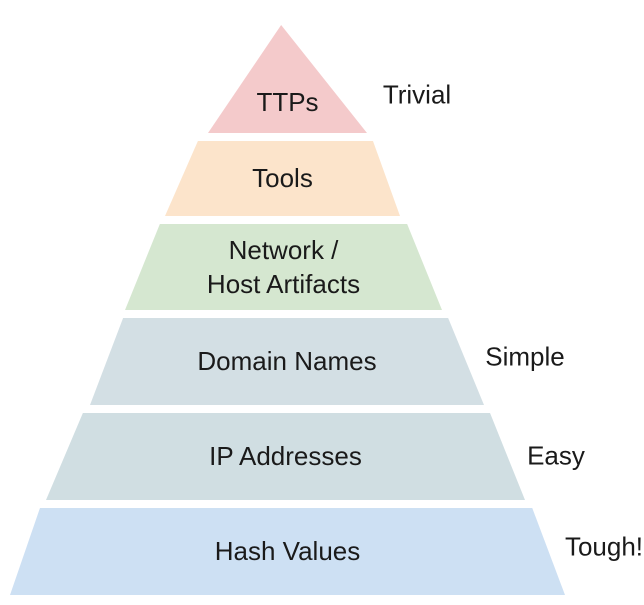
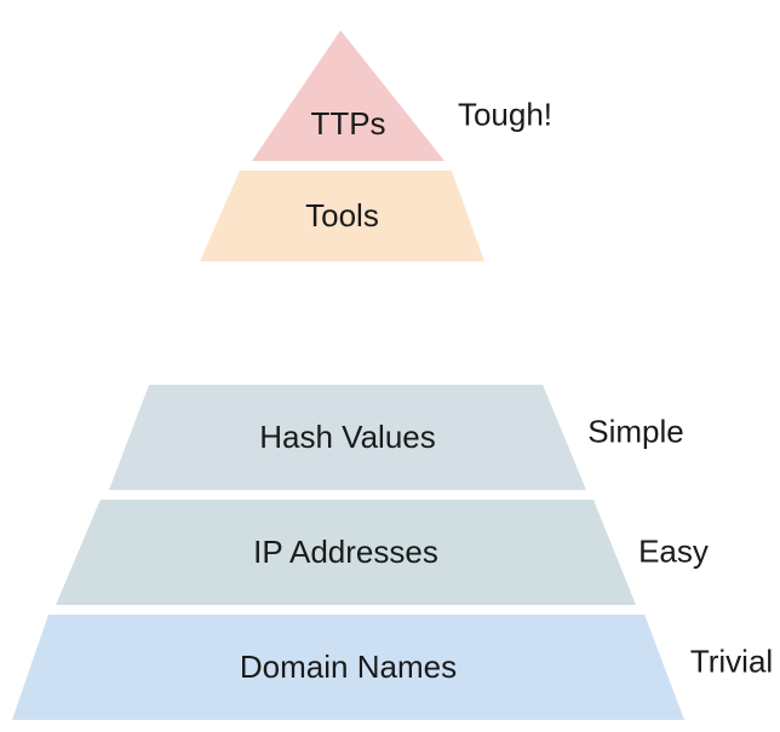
  TTPs
  Tools
- Network /
- Host Artifacts
- Domain Names
+ Hash Values
  IP Addresses
- Hash Values
+ Domain Names
- Trivial
+ Tough!
  Simple
  Easy
- Tough!
+ Trivial
